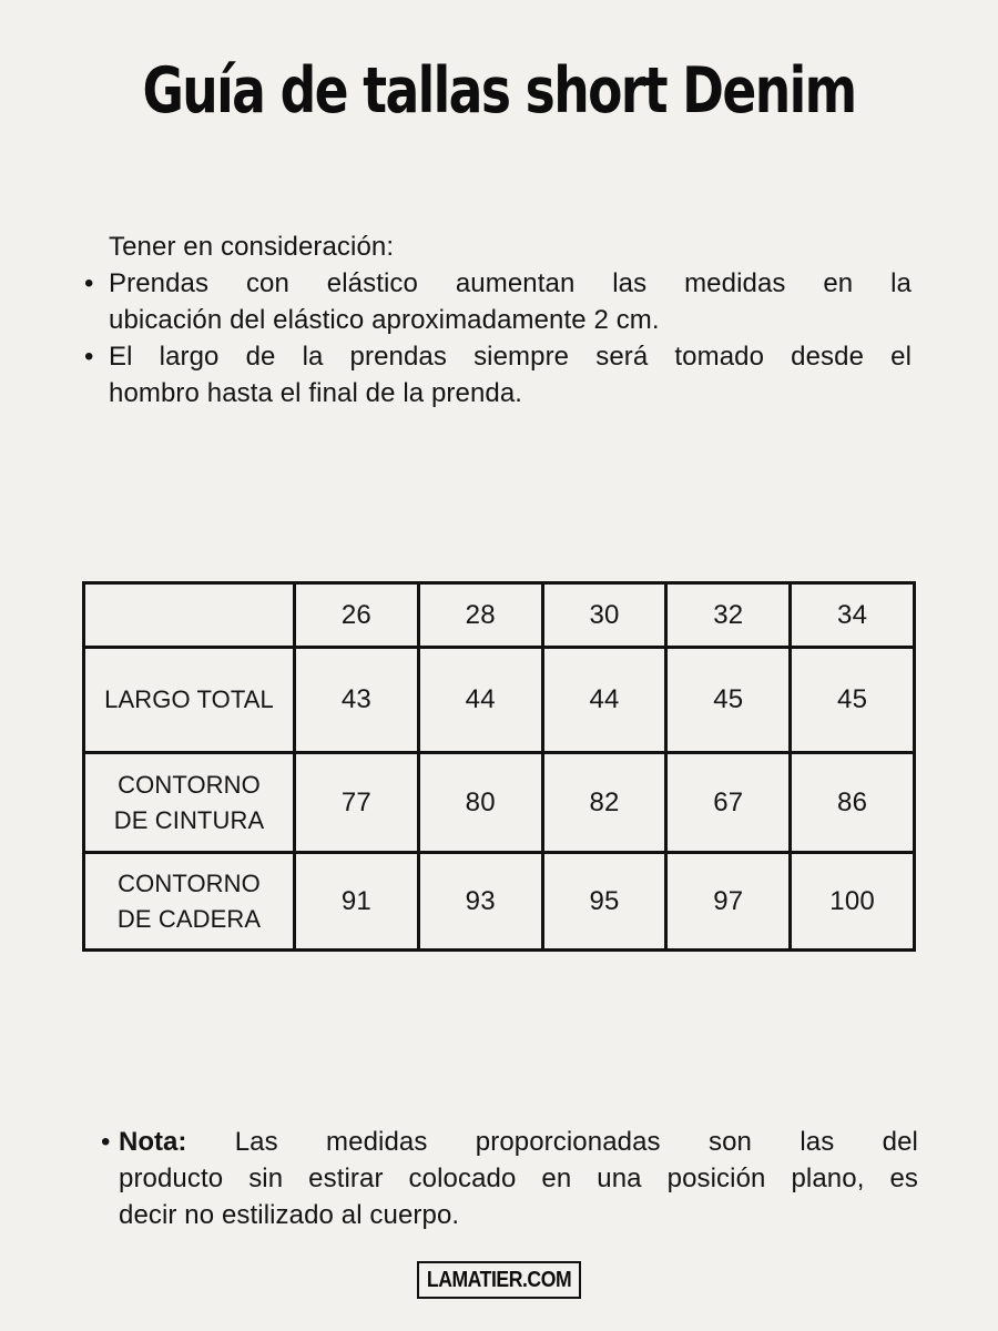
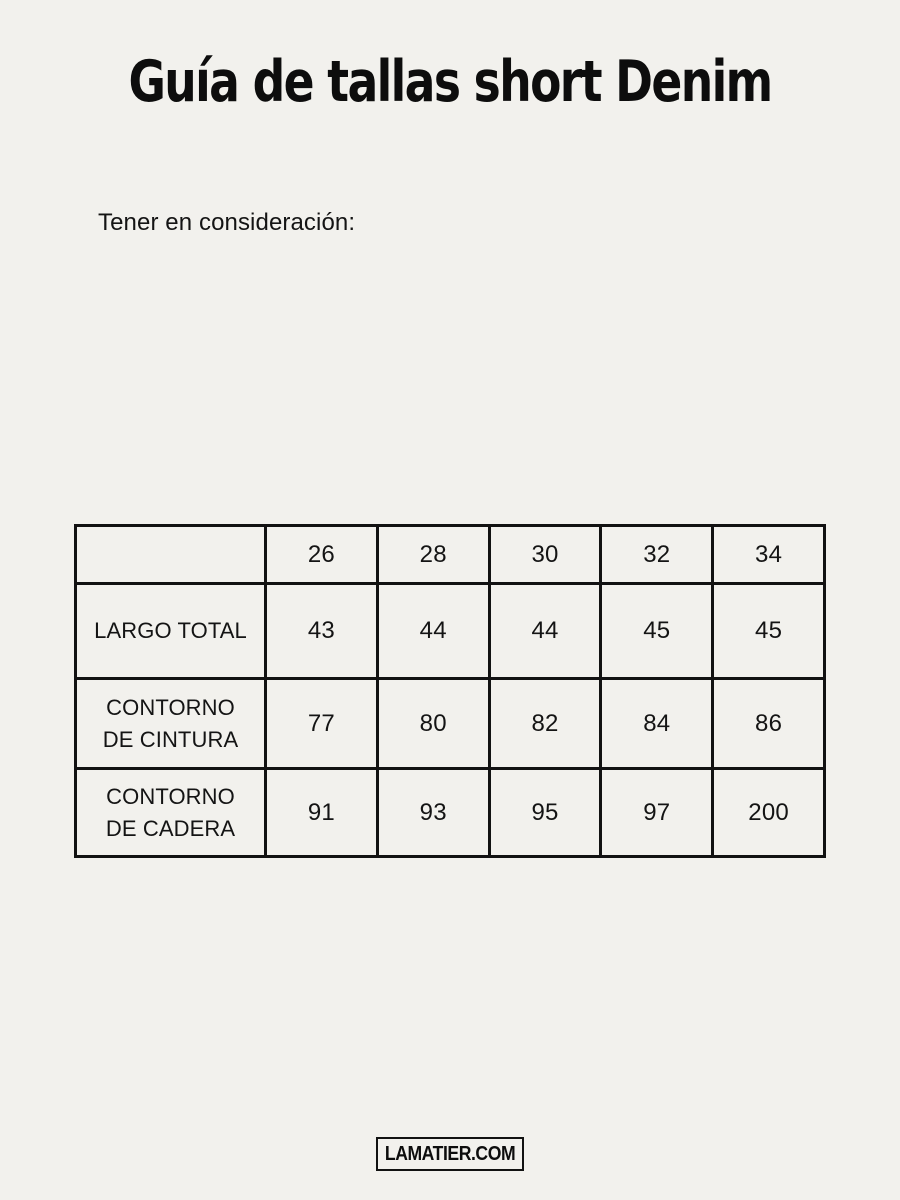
  Guía de tallas short Denim
  Tener en consideración:
- Prendas con elástico aumentan las medidas en la
- ubicación del elástico aproximadamente 2 cm.
- El largo de la prendas siempre será tomado desde el
- hombro hasta el final de la prenda.
  	26	28	30	32	34
  LARGO TOTAL	43	44	44	45	45
- CONTORNO DE CINTURA	77	80	82	67	86
+ CONTORNO DE CINTURA	77	80	82	84	86
- CONTORNO DE CADERA	91	93	95	97	100
+ CONTORNO DE CADERA	91	93	95	97	200
- Nota: Las medidas proporcionadas son las del
- producto sin estirar colocado en una posición plano, es
- decir no estilizado al cuerpo.
  LAMATIER.COM
